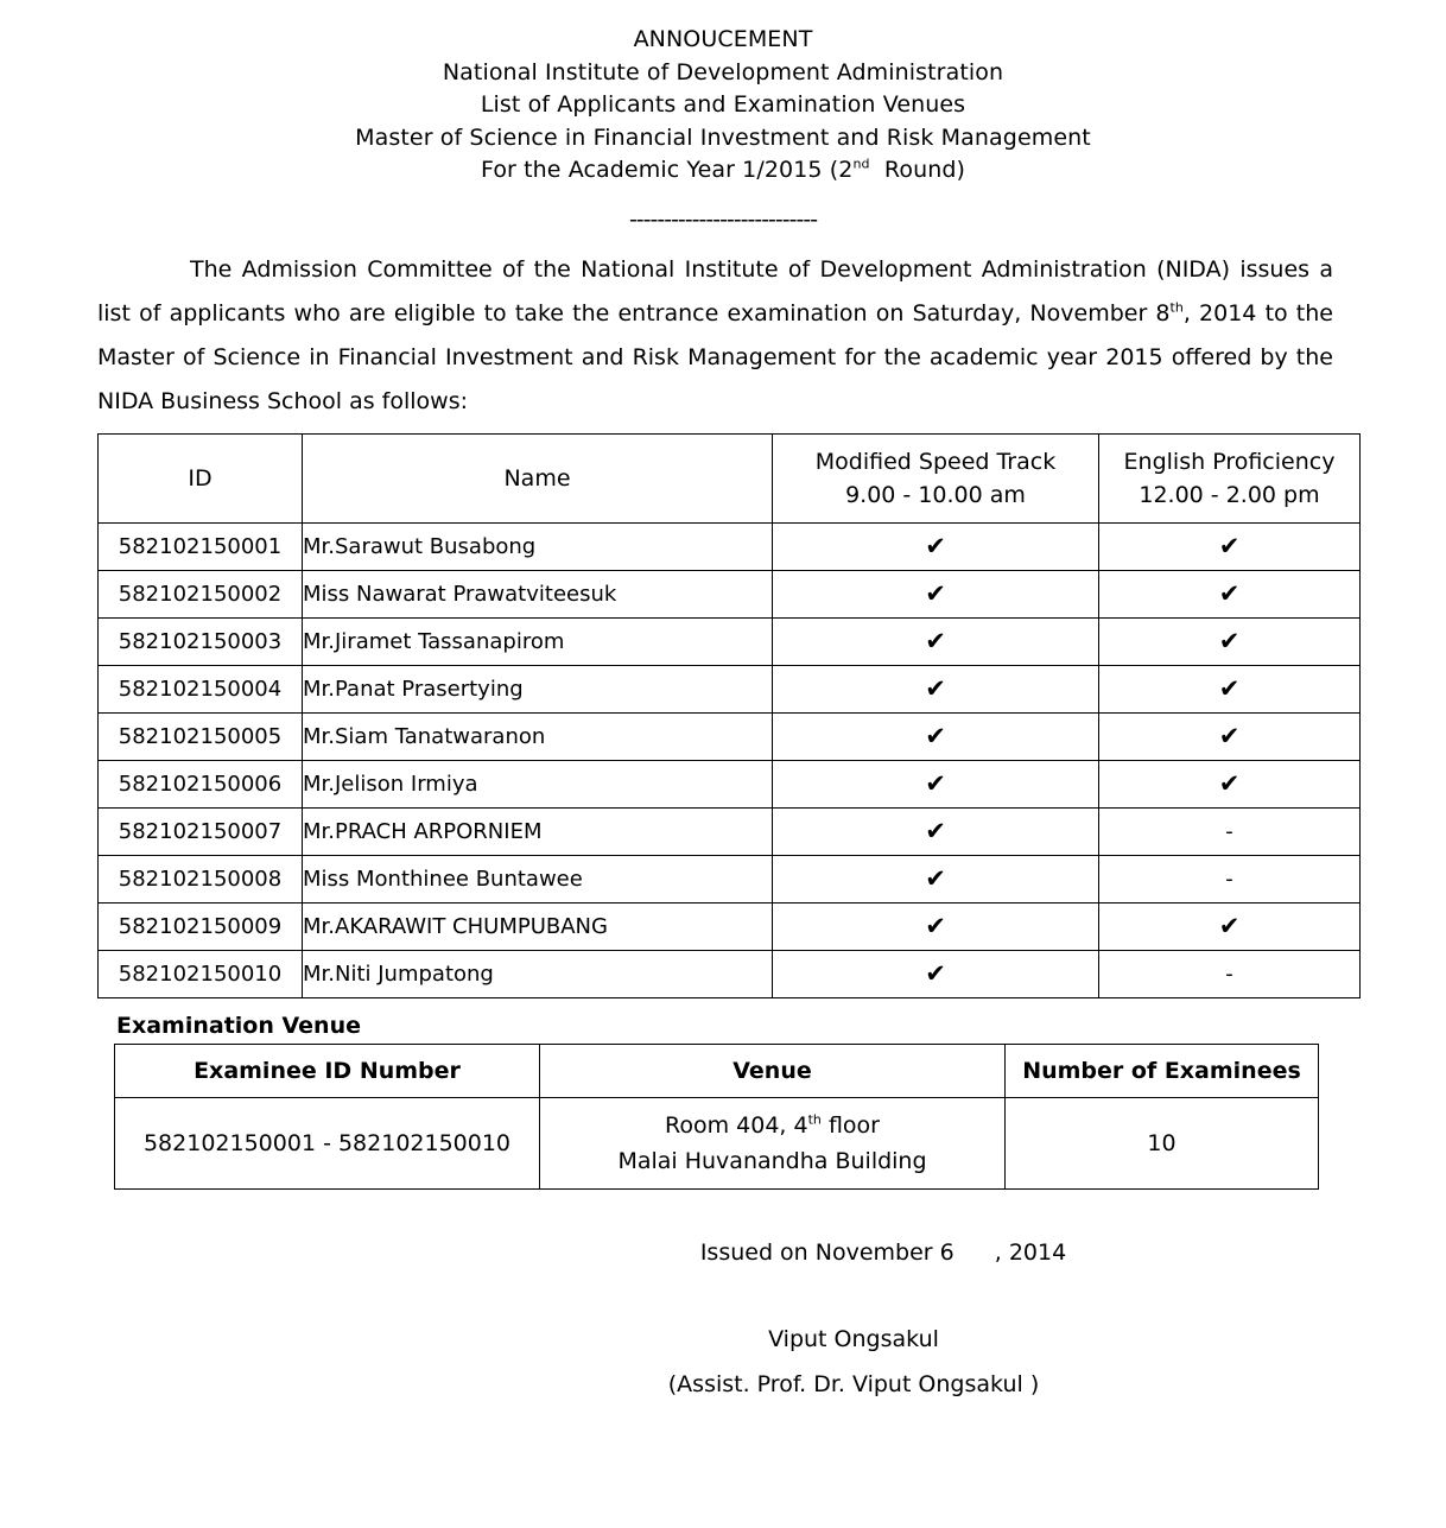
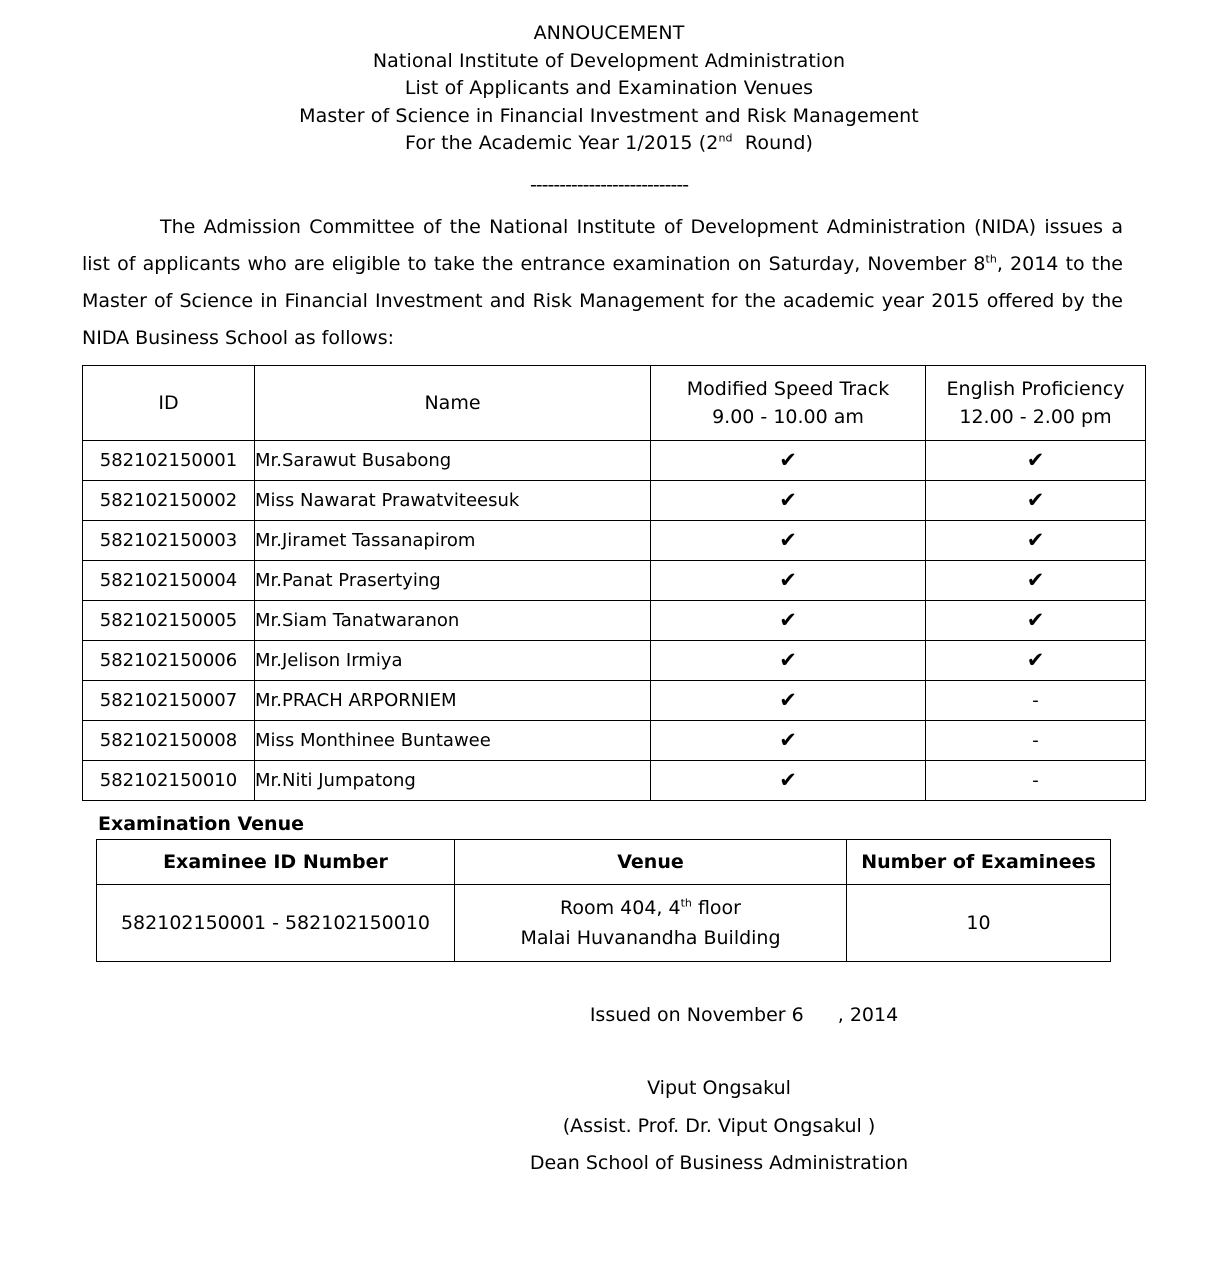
  ANNOUCEMENT
  National Institute of Development Administration
  List of Applicants and Examination Venues
  Master of Science in Financial Investment and Risk Management
  For the Academic Year 1/2015 (2nd Round)
  ---------------------------
  The Admission Committee of the National Institute of Development Administration (NIDA) issues a list of applicants who are eligible to take the entrance examination on Saturday, November 8th, 2014 to the Master of Science in Financial Investment and Risk Management for the academic year 2015 offered by the NIDA Business School as follows:
  ID	Name	Modified Speed Track 9.00 - 10.00 am	English Proficiency 12.00 - 2.00 pm
  582102150001	Mr.Sarawut Busabong	✔	✔
  582102150002	Miss Nawarat Prawatviteesuk	✔	✔
  582102150003	Mr.Jiramet Tassanapirom	✔	✔
  582102150004	Mr.Panat Prasertying	✔	✔
  582102150005	Mr.Siam Tanatwaranon	✔	✔
  582102150006	Mr.Jelison Irmiya	✔	✔
  582102150007	Mr.PRACH ARPORNIEM	✔	-
  582102150008	Miss Monthinee Buntawee	✔	-
- 582102150009	Mr.AKARAWIT CHUMPUBANG	✔	✔
  582102150010	Mr.Niti Jumpatong	✔	-
  Examination Venue
  Examinee ID Number	Venue	Number of Examinees
  582102150001 - 582102150010	Room 404, 4th floor Malai Huvanandha Building	10
  Issued on November 6 , 2014
  Viput Ongsakul
  (Assist. Prof. Dr. Viput Ongsakul )
+ Dean School of Business Administration
